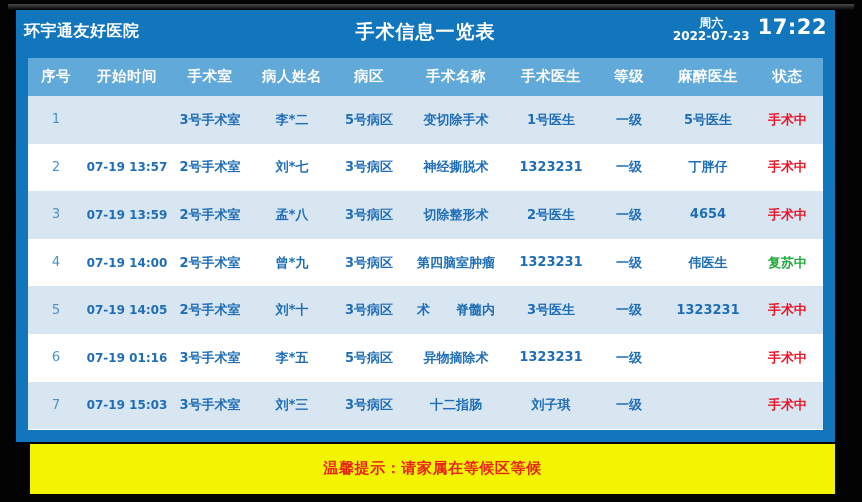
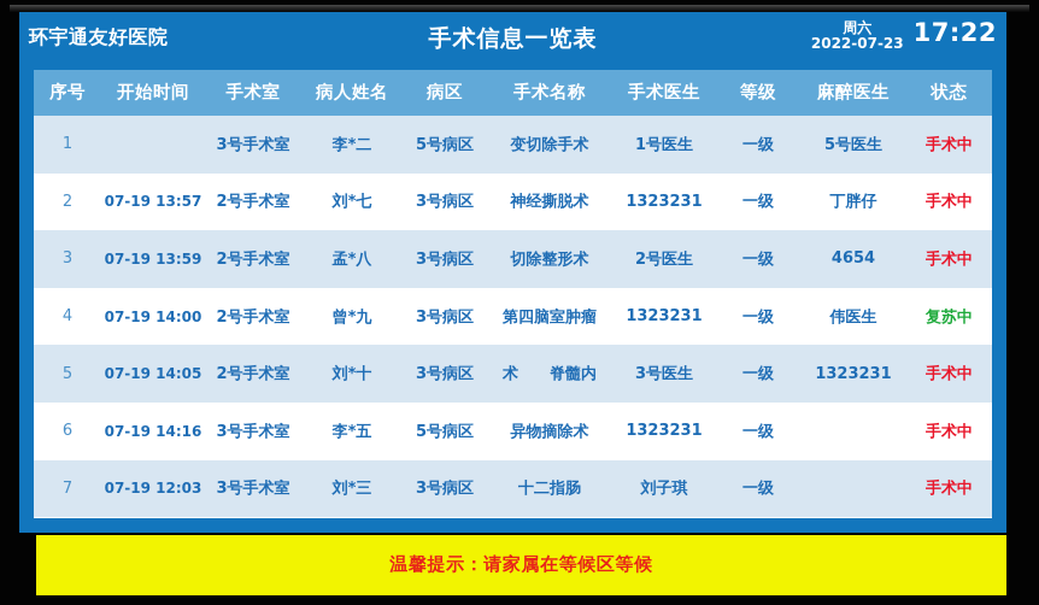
  环宇通友好医院
  手术信息一览表
  周六
  2022-07-23
  17:22
  序号	开始时间	手术室	病人姓名	病区	手术名称	手术医生	等级	麻醉医生	状态
  1		3号手术室	李*二	5号病区	变切除手术	1号医生	一级	5号医生	手术中
  2	07-19 13:57	2号手术室	刘*七	3号病区	神经撕脱术	1323231	一级	丁胖仔	手术中
  3	07-19 13:59	2号手术室	孟*八	3号病区	切除整形术	2号医生	一级	4654	手术中
  4	07-19 14:00	2号手术室	曾*九	3号病区	第四脑室肿瘤	1323231	一级	伟医生	复苏中
  5	07-19 14:05	2号手术室	刘*十	3号病区	术 脊髓内	3号医生	一级	1323231	手术中
- 6	07-19 01:16	3号手术室	李*五	5号病区	异物摘除术	1323231	一级		手术中
+ 6	07-19 14:16	3号手术室	李*五	5号病区	异物摘除术	1323231	一级		手术中
- 7	07-19 15:03	3号手术室	刘*三	3号病区	十二指肠	刘子琪	一级		手术中
+ 7	07-19 12:03	3号手术室	刘*三	3号病区	十二指肠	刘子琪	一级		手术中
  温馨提示：请家属在等候区等候
